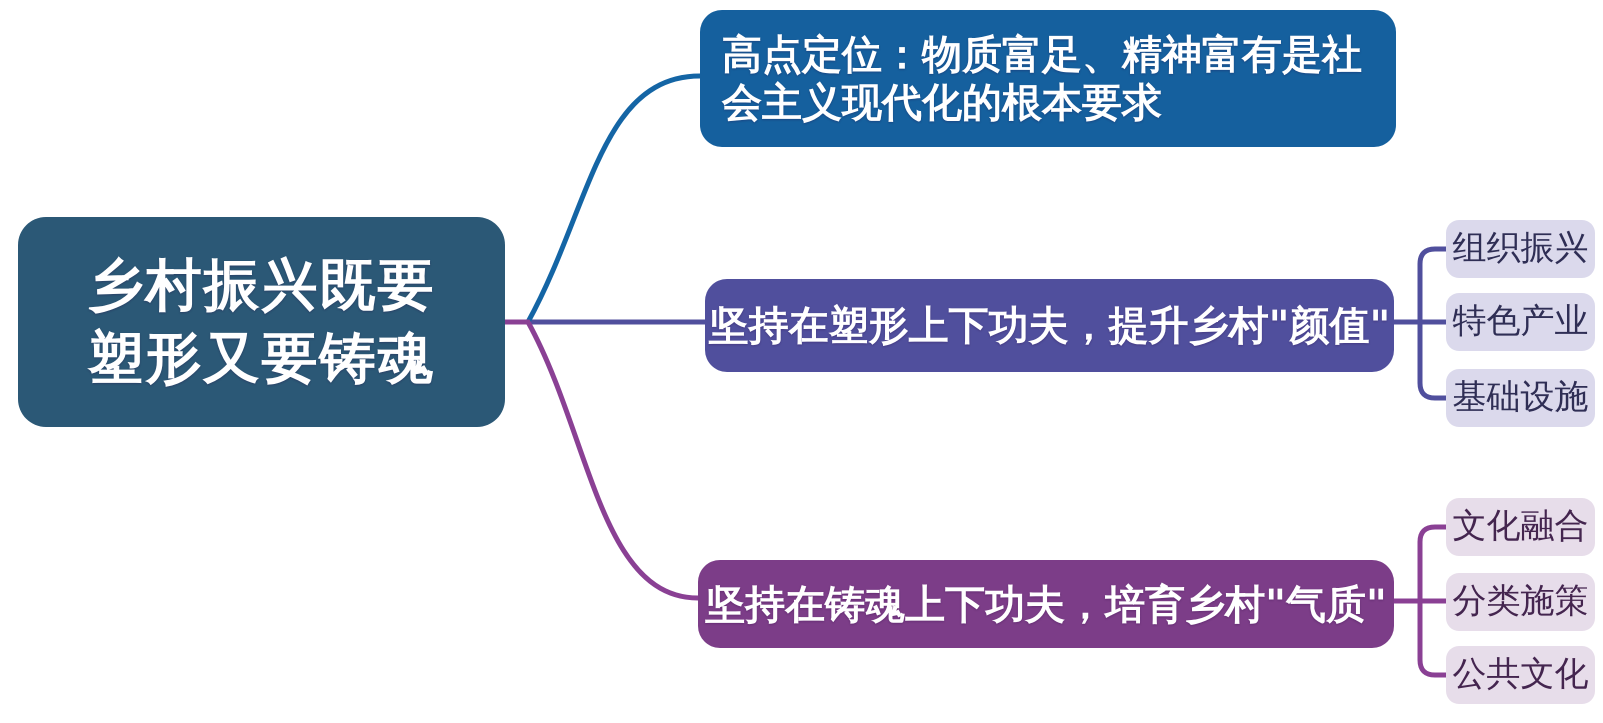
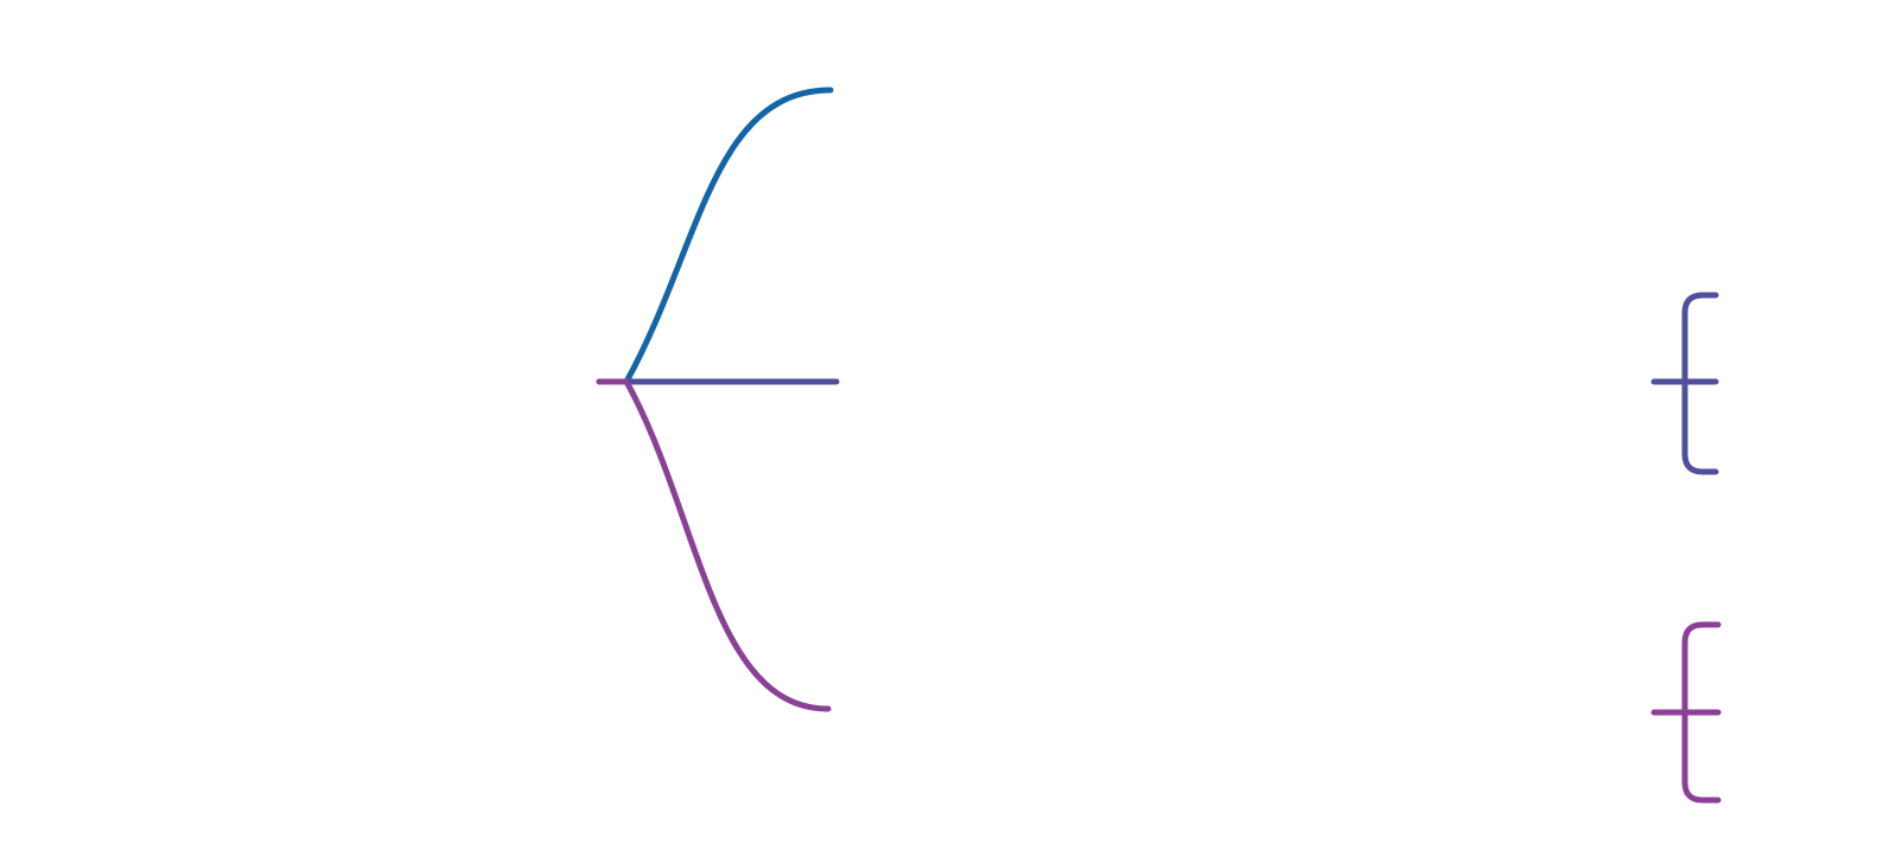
- 乡村振兴既要
- 塑形又要铸魂
- 高点定位：物质富足、精神富有是社会主义现代化的根本要求
- 坚持在塑形上下功夫，提升乡村"颜值"
- 坚持在铸魂上下功夫，培育乡村"气质"
- 组织振兴
- 特色产业
- 基础设施
- 文化融合
- 分类施策
- 公共文化
